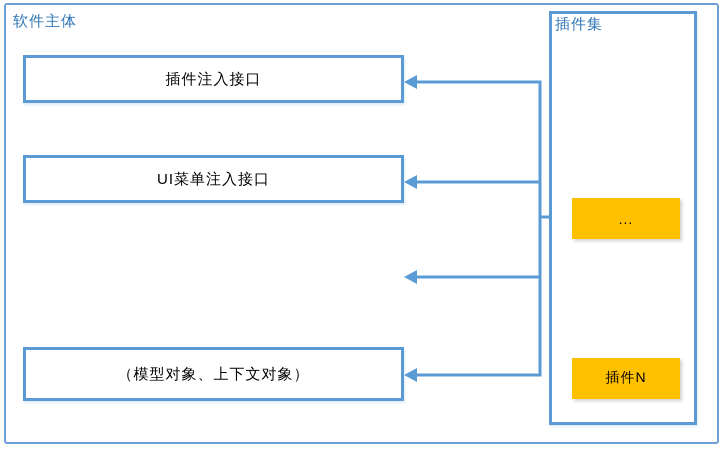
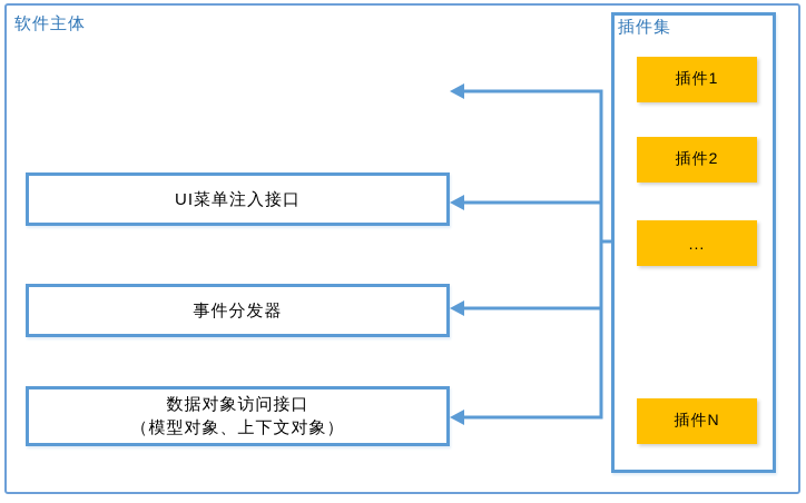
  软件主体
- 插件注入接口
  UI菜单注入接口
+ 事件分发器
+ 数据对象访问接口
  （模型对象、上下文对象）
  插件集
+ 插件1
+ 插件2
  ...
  插件N
